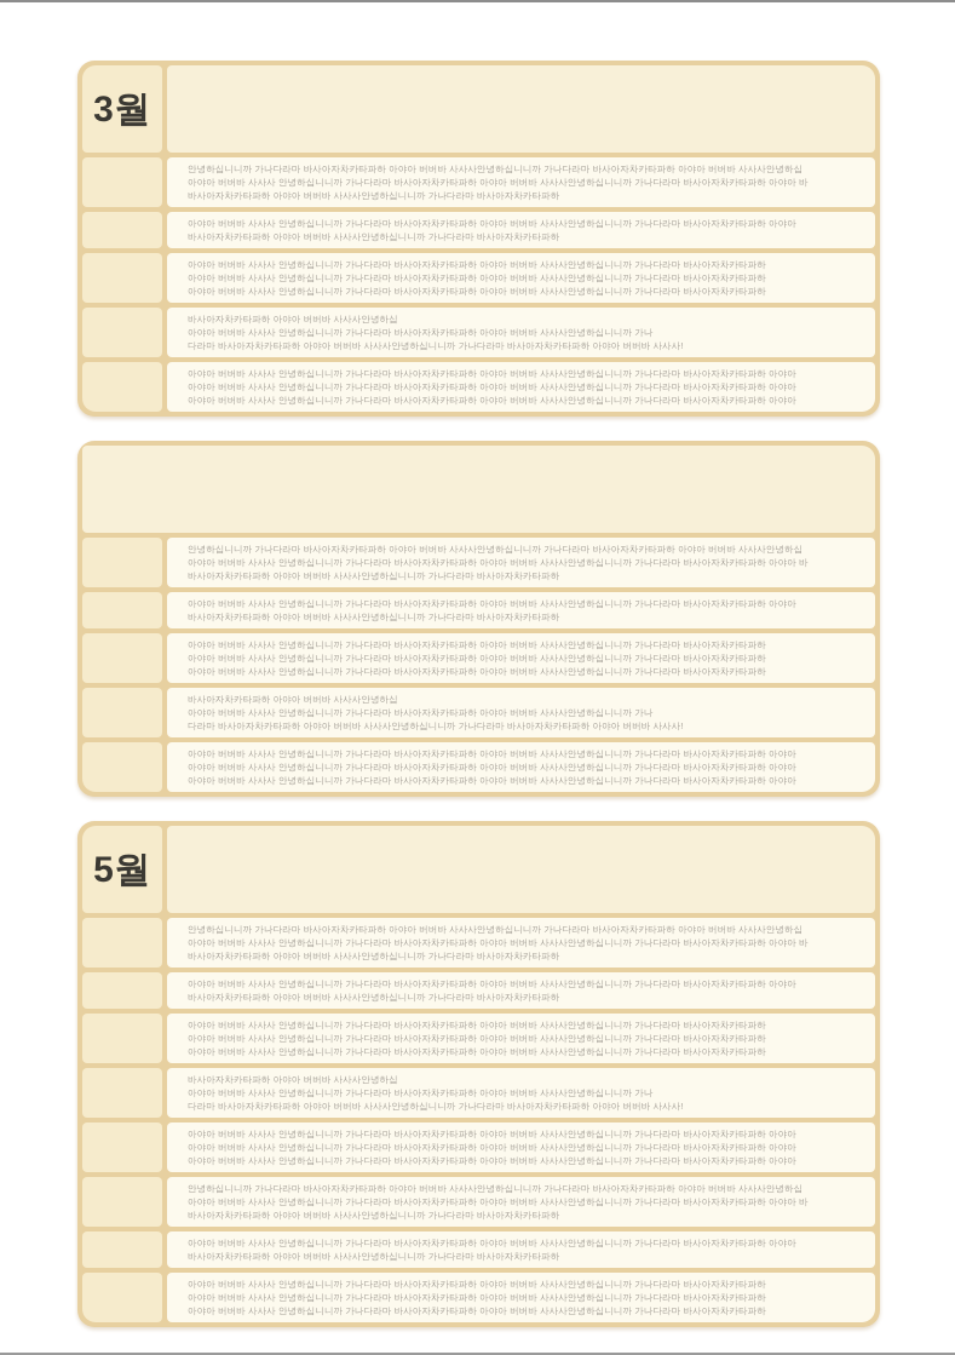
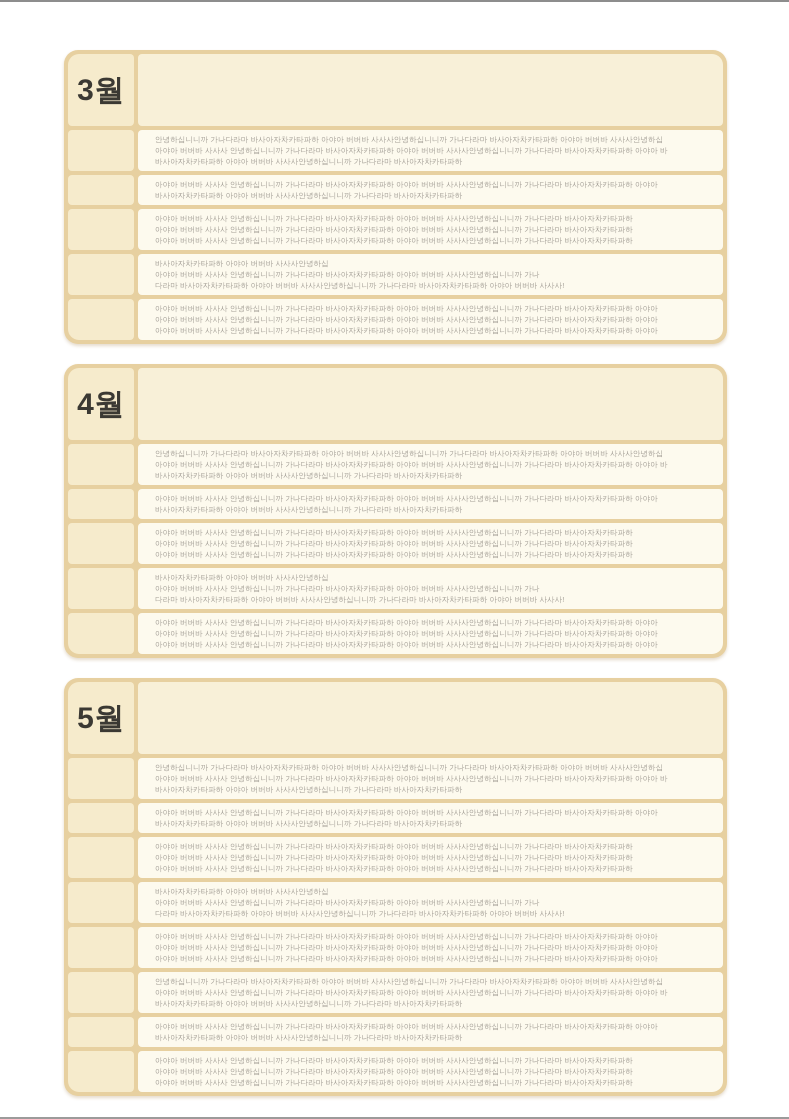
  3월
  안녕하십니니까 가나다라마 바사아자차카타파하 아야아 버버바 사사사안녕하십니니까 가나다라마 바사아자차카타파하 아야아 버버바 사사사안녕하십
  아야아 버버바 사사사 안녕하십니니까 가나다라마 바사아자차카타파하 아야아 버버바 사사사안녕하십니니까 가나다라마 바사아자차카타파하 아야아 바
  바사아자차카타파하 아야아 버버바 사사사안녕하십니니까 가나다라마 바사아자차카타파하
  아야아 버버바 사사사 안녕하십니니까 가나다라마 바사아자차카타파하 아야아 버버바 사사사안녕하십니니까 가나다라마 바사아자차카타파하 아야아
  바사아자차카타파하 아야아 버버바 사사사안녕하십니니까 가나다라마 바사아자차카타파하
  아야아 버버바 사사사 안녕하십니니까 가나다라마 바사아자차카타파하 아야아 버버바 사사사안녕하십니니까 가나다라마 바사아자차카타파하
  아야아 버버바 사사사 안녕하십니니까 가나다라마 바사아자차카타파하 아야아 버버바 사사사안녕하십니니까 가나다라마 바사아자차카타파하
  아야아 버버바 사사사 안녕하십니니까 가나다라마 바사아자차카타파하 아야아 버버바 사사사안녕하십니니까 가나다라마 바사아자차카타파하
  바사아자차카타파하 아야아 버버바 사사사안녕하십
  아야아 버버바 사사사 안녕하십니니까 가나다라마 바사아자차카타파하 아야아 버버바 사사사안녕하십니니까 가나
  다라마 바사아자차카타파하 아야아 버버바 사사사안녕하십니니까 가나다라마 바사아자차카타파하 아야아 버버바 사사사!
  아야아 버버바 사사사 안녕하십니니까 가나다라마 바사아자차카타파하 아야아 버버바 사사사안녕하십니니까 가나다라마 바사아자차카타파하 아야아
  아야아 버버바 사사사 안녕하십니니까 가나다라마 바사아자차카타파하 아야아 버버바 사사사안녕하십니니까 가나다라마 바사아자차카타파하 아야아
  아야아 버버바 사사사 안녕하십니니까 가나다라마 바사아자차카타파하 아야아 버버바 사사사안녕하십니니까 가나다라마 바사아자차카타파하 아야아
+ 4월
  안녕하십니니까 가나다라마 바사아자차카타파하 아야아 버버바 사사사안녕하십니니까 가나다라마 바사아자차카타파하 아야아 버버바 사사사안녕하십
  아야아 버버바 사사사 안녕하십니니까 가나다라마 바사아자차카타파하 아야아 버버바 사사사안녕하십니니까 가나다라마 바사아자차카타파하 아야아 바
  바사아자차카타파하 아야아 버버바 사사사안녕하십니니까 가나다라마 바사아자차카타파하
  아야아 버버바 사사사 안녕하십니니까 가나다라마 바사아자차카타파하 아야아 버버바 사사사안녕하십니니까 가나다라마 바사아자차카타파하 아야아
  바사아자차카타파하 아야아 버버바 사사사안녕하십니니까 가나다라마 바사아자차카타파하
  아야아 버버바 사사사 안녕하십니니까 가나다라마 바사아자차카타파하 아야아 버버바 사사사안녕하십니니까 가나다라마 바사아자차카타파하
  아야아 버버바 사사사 안녕하십니니까 가나다라마 바사아자차카타파하 아야아 버버바 사사사안녕하십니니까 가나다라마 바사아자차카타파하
  아야아 버버바 사사사 안녕하십니니까 가나다라마 바사아자차카타파하 아야아 버버바 사사사안녕하십니니까 가나다라마 바사아자차카타파하
  바사아자차카타파하 아야아 버버바 사사사안녕하십
  아야아 버버바 사사사 안녕하십니니까 가나다라마 바사아자차카타파하 아야아 버버바 사사사안녕하십니니까 가나
  다라마 바사아자차카타파하 아야아 버버바 사사사안녕하십니니까 가나다라마 바사아자차카타파하 아야아 버버바 사사사!
  아야아 버버바 사사사 안녕하십니니까 가나다라마 바사아자차카타파하 아야아 버버바 사사사안녕하십니니까 가나다라마 바사아자차카타파하 아야아
  아야아 버버바 사사사 안녕하십니니까 가나다라마 바사아자차카타파하 아야아 버버바 사사사안녕하십니니까 가나다라마 바사아자차카타파하 아야아
  아야아 버버바 사사사 안녕하십니니까 가나다라마 바사아자차카타파하 아야아 버버바 사사사안녕하십니니까 가나다라마 바사아자차카타파하 아야아
  5월
  안녕하십니니까 가나다라마 바사아자차카타파하 아야아 버버바 사사사안녕하십니니까 가나다라마 바사아자차카타파하 아야아 버버바 사사사안녕하십
  아야아 버버바 사사사 안녕하십니니까 가나다라마 바사아자차카타파하 아야아 버버바 사사사안녕하십니니까 가나다라마 바사아자차카타파하 아야아 바
  바사아자차카타파하 아야아 버버바 사사사안녕하십니니까 가나다라마 바사아자차카타파하
  아야아 버버바 사사사 안녕하십니니까 가나다라마 바사아자차카타파하 아야아 버버바 사사사안녕하십니니까 가나다라마 바사아자차카타파하 아야아
  바사아자차카타파하 아야아 버버바 사사사안녕하십니니까 가나다라마 바사아자차카타파하
  아야아 버버바 사사사 안녕하십니니까 가나다라마 바사아자차카타파하 아야아 버버바 사사사안녕하십니니까 가나다라마 바사아자차카타파하
  아야아 버버바 사사사 안녕하십니니까 가나다라마 바사아자차카타파하 아야아 버버바 사사사안녕하십니니까 가나다라마 바사아자차카타파하
  아야아 버버바 사사사 안녕하십니니까 가나다라마 바사아자차카타파하 아야아 버버바 사사사안녕하십니니까 가나다라마 바사아자차카타파하
  바사아자차카타파하 아야아 버버바 사사사안녕하십
  아야아 버버바 사사사 안녕하십니니까 가나다라마 바사아자차카타파하 아야아 버버바 사사사안녕하십니니까 가나
  다라마 바사아자차카타파하 아야아 버버바 사사사안녕하십니니까 가나다라마 바사아자차카타파하 아야아 버버바 사사사!
  아야아 버버바 사사사 안녕하십니니까 가나다라마 바사아자차카타파하 아야아 버버바 사사사안녕하십니니까 가나다라마 바사아자차카타파하 아야아
  아야아 버버바 사사사 안녕하십니니까 가나다라마 바사아자차카타파하 아야아 버버바 사사사안녕하십니니까 가나다라마 바사아자차카타파하 아야아
  아야아 버버바 사사사 안녕하십니니까 가나다라마 바사아자차카타파하 아야아 버버바 사사사안녕하십니니까 가나다라마 바사아자차카타파하 아야아
  안녕하십니니까 가나다라마 바사아자차카타파하 아야아 버버바 사사사안녕하십니니까 가나다라마 바사아자차카타파하 아야아 버버바 사사사안녕하십
  아야아 버버바 사사사 안녕하십니니까 가나다라마 바사아자차카타파하 아야아 버버바 사사사안녕하십니니까 가나다라마 바사아자차카타파하 아야아 바
  바사아자차카타파하 아야아 버버바 사사사안녕하십니니까 가나다라마 바사아자차카타파하
  아야아 버버바 사사사 안녕하십니니까 가나다라마 바사아자차카타파하 아야아 버버바 사사사안녕하십니니까 가나다라마 바사아자차카타파하 아야아
  바사아자차카타파하 아야아 버버바 사사사안녕하십니니까 가나다라마 바사아자차카타파하
  아야아 버버바 사사사 안녕하십니니까 가나다라마 바사아자차카타파하 아야아 버버바 사사사안녕하십니니까 가나다라마 바사아자차카타파하
  아야아 버버바 사사사 안녕하십니니까 가나다라마 바사아자차카타파하 아야아 버버바 사사사안녕하십니니까 가나다라마 바사아자차카타파하
  아야아 버버바 사사사 안녕하십니니까 가나다라마 바사아자차카타파하 아야아 버버바 사사사안녕하십니니까 가나다라마 바사아자차카타파하
